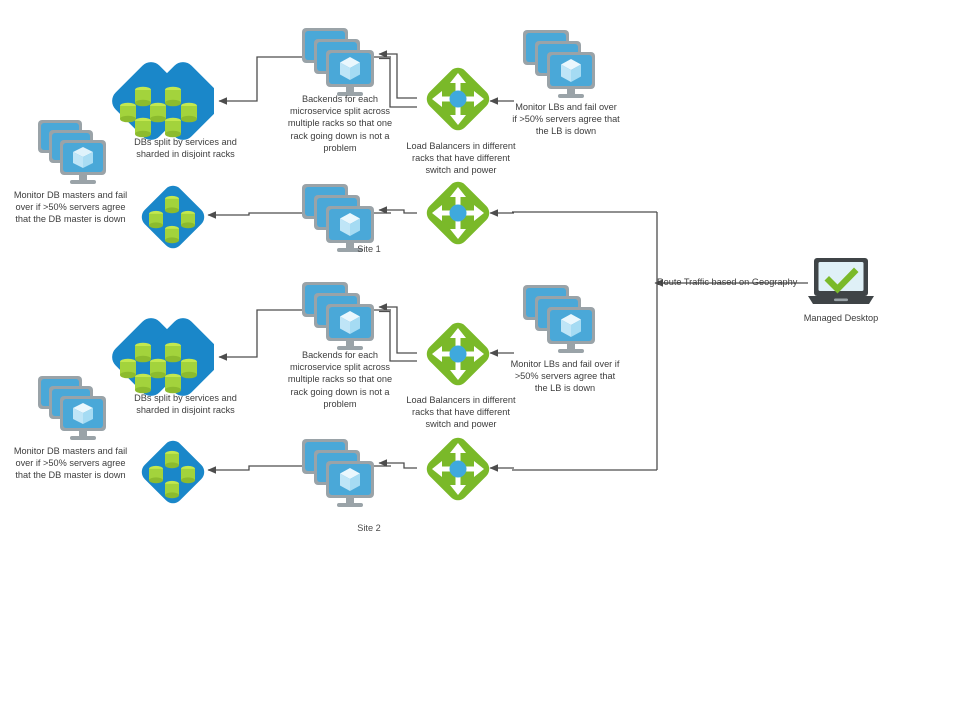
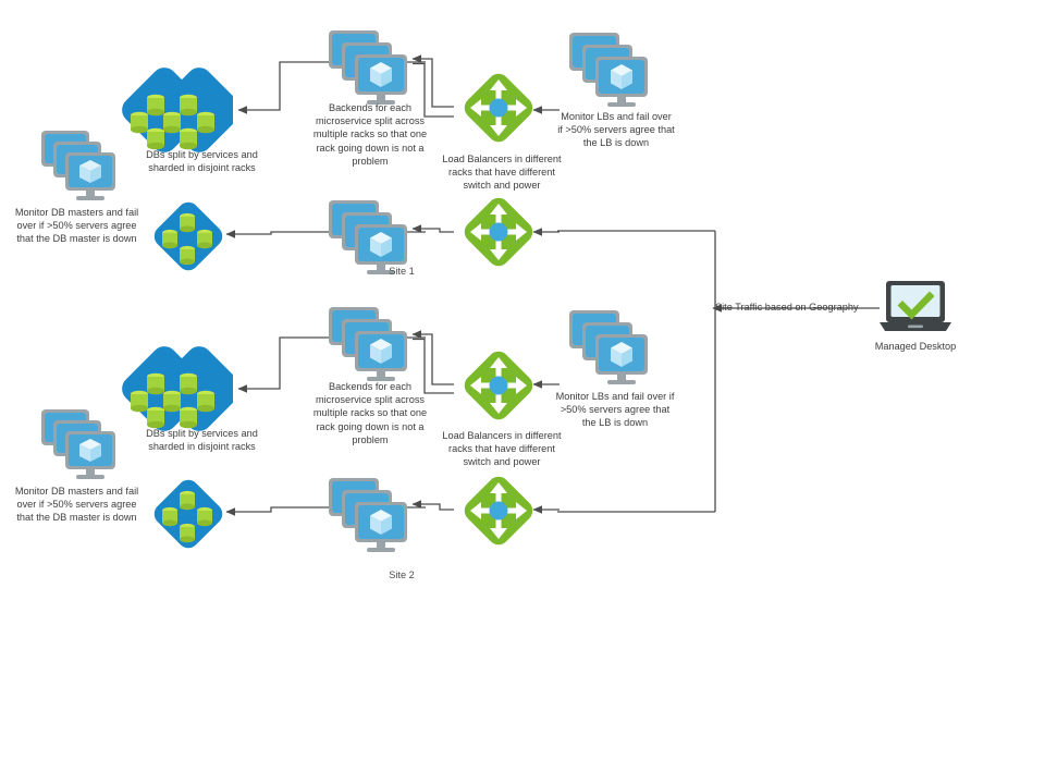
  Monitor DB masters and fail over if >50% servers agree that the DB master is down
  DBs split by services and sharded in disjoint racks
  Backends for each microservice split across multiple racks so that one rack going down is not a problem
  Load Balancers in different racks that have different switch and power
  Monitor LBs and fail over if >50% servers agree that the LB is down
  Site 1
  Monitor DB masters and fail over if >50% servers agree that the DB master is down
  DBs split by services and sharded in disjoint racks
  Backends for each microservice split across multiple racks so that one rack going down is not a problem
  Load Balancers in different racks that have different switch and power
  Monitor LBs and fail over if >50% servers agree that the LB is down
  Site 2
- Route Traffic based on Geography
+ Site Traffic based on Geography
  Managed Desktop
